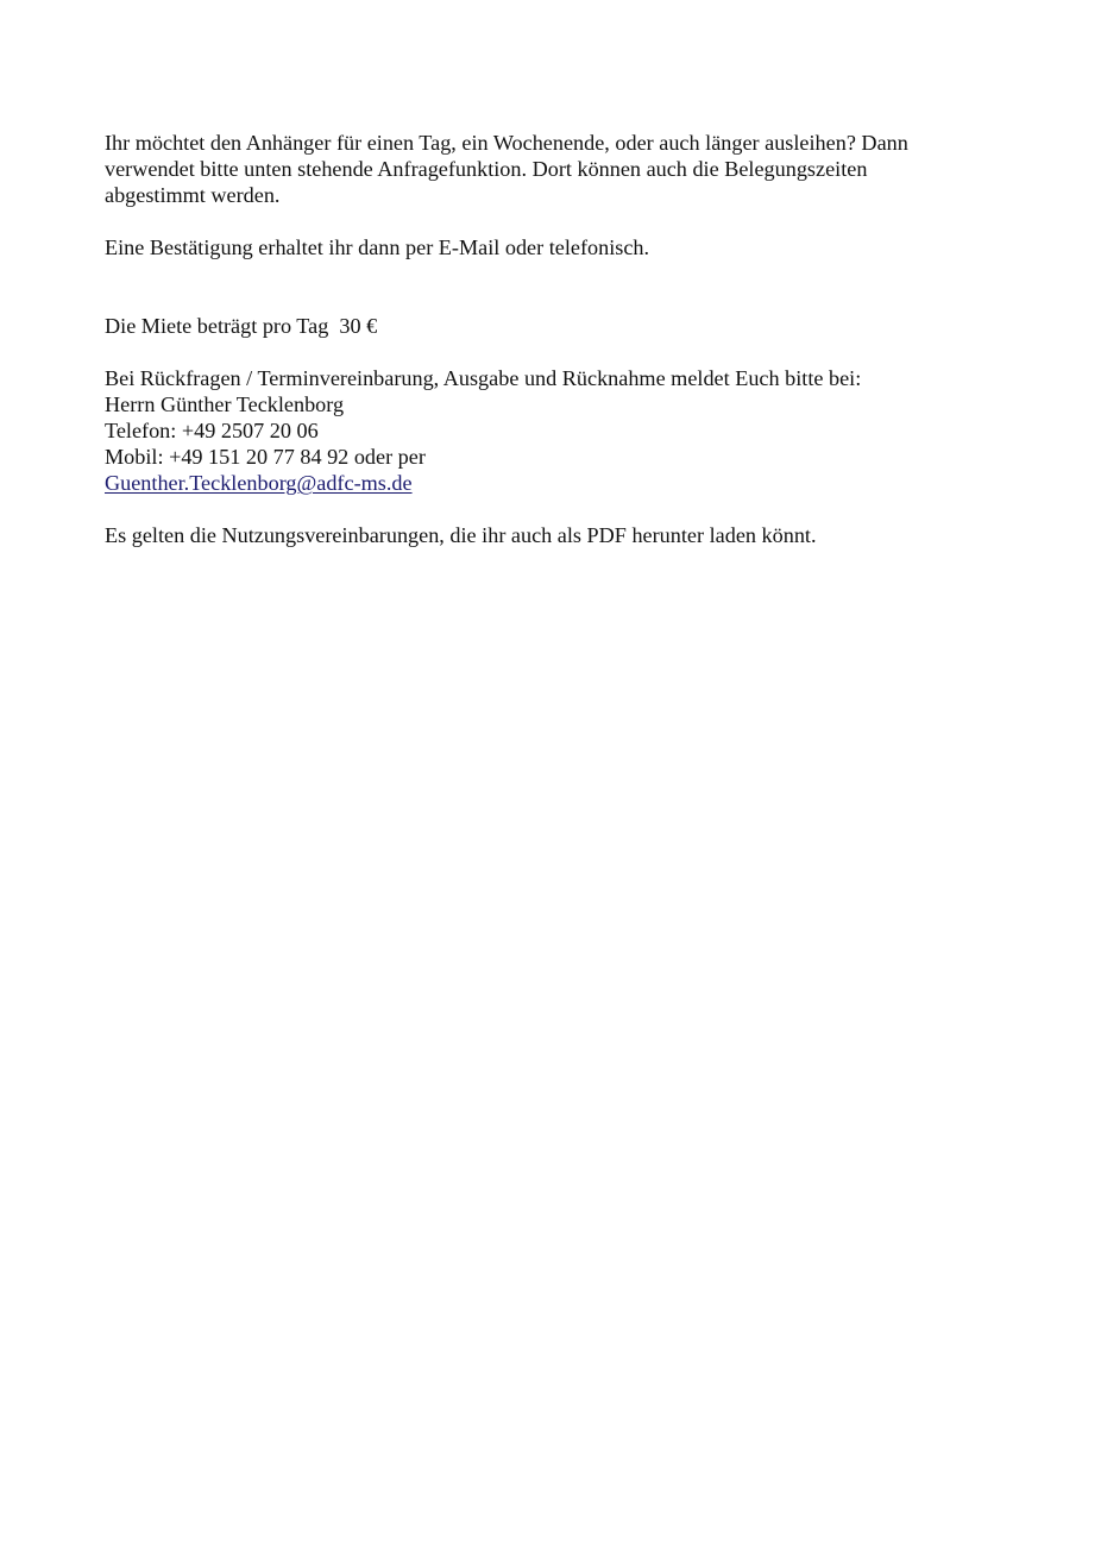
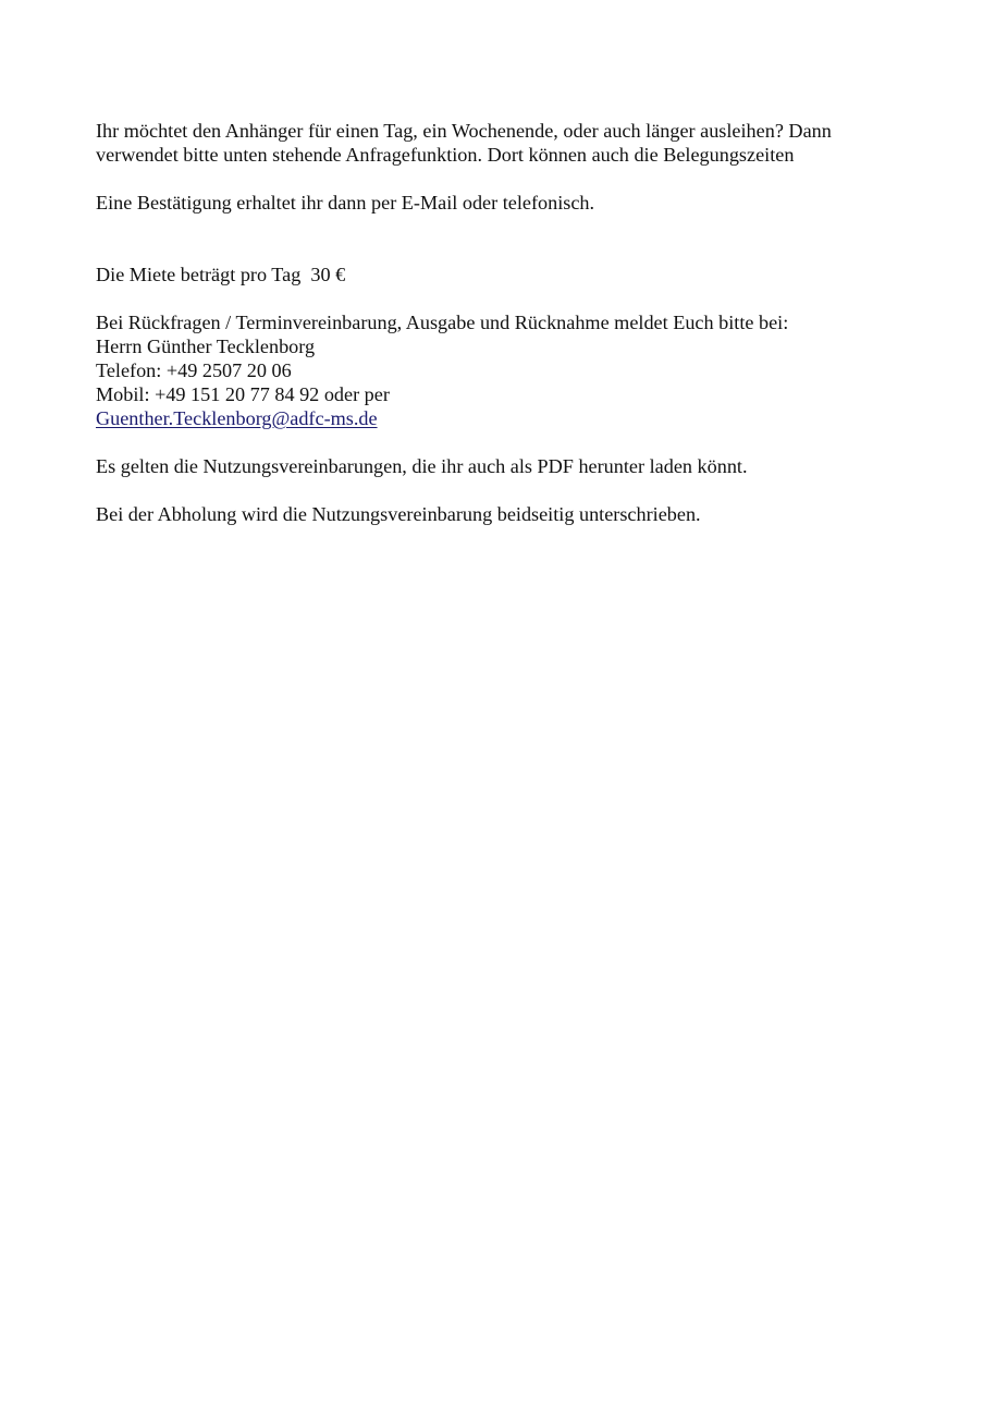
  Ihr möchtet den Anhänger für einen Tag, ein Wochenende, oder auch länger ausleihen? Dann
  verwendet bitte unten stehende Anfragefunktion. Dort können auch die Belegungszeiten
- abgestimmt werden.
  Eine Bestätigung erhaltet ihr dann per E-Mail oder telefonisch.
  Die Miete beträgt pro Tag 30 €
  Bei Rückfragen / Terminvereinbarung, Ausgabe und Rücknahme meldet Euch bitte bei:
  Herrn Günther Tecklenborg
  Telefon: +49 2507 20 06
  Mobil: +49 151 20 77 84 92 oder per
  Guenther.Tecklenborg@adfc-ms.de
  Es gelten die Nutzungsvereinbarungen, die ihr auch als PDF herunter laden könnt.
+ Bei der Abholung wird die Nutzungsvereinbarung beidseitig unterschrieben.
